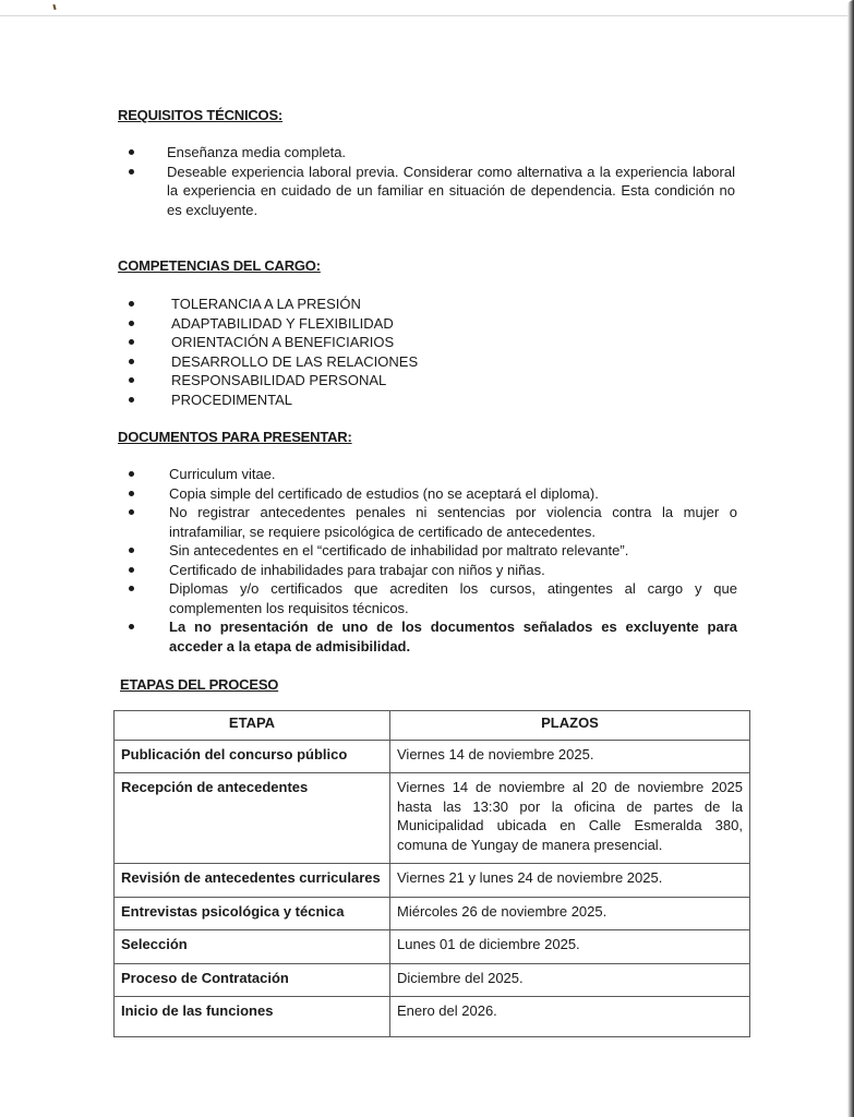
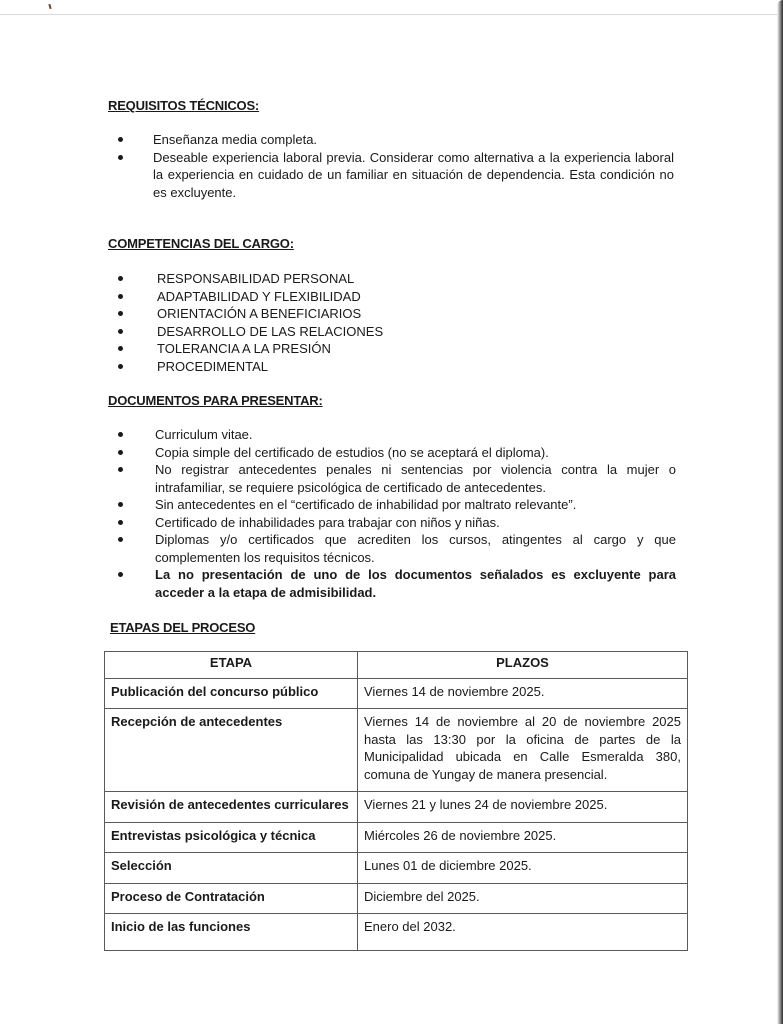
  REQUISITOS TÉCNICOS:
  Enseñanza media completa.
  Deseable experiencia laboral previa. Considerar como alternativa a la experiencia laboral la experiencia en cuidado de un familiar en situación de dependencia. Esta condición no es excluyente.
  COMPETENCIAS DEL CARGO:
- TOLERANCIA A LA PRESIÓN
+ RESPONSABILIDAD PERSONAL
  ADAPTABILIDAD Y FLEXIBILIDAD
  ORIENTACIÓN A BENEFICIARIOS
  DESARROLLO DE LAS RELACIONES
- RESPONSABILIDAD PERSONAL
+ TOLERANCIA A LA PRESIÓN
  PROCEDIMENTAL
  DOCUMENTOS PARA PRESENTAR:
  Curriculum vitae.
  Copia simple del certificado de estudios (no se aceptará el diploma).
  No registrar antecedentes penales ni sentencias por violencia contra la mujer o intrafamiliar, se requiere psicológica de certificado de antecedentes.
  Sin antecedentes en el “certificado de inhabilidad por maltrato relevante”.
  Certificado de inhabilidades para trabajar con niños y niñas.
  Diplomas y/o certificados que acrediten los cursos, atingentes al cargo y que complementen los requisitos técnicos.
  La no presentación de uno de los documentos señalados es excluyente para acceder a la etapa de admisibilidad.
  ETAPAS DEL PROCESO
  ETAPA	PLAZOS
  Publicación del concurso público	Viernes 14 de noviembre 2025.
  Recepción de antecedentes	Viernes 14 de noviembre al 20 de noviembre 2025 hasta las 13:30 por la oficina de partes de la Municipalidad ubicada en Calle Esmeralda 380, comuna de Yungay de manera presencial.
  Revisión de antecedentes curriculares	Viernes 21 y lunes 24 de noviembre 2025.
  Entrevistas psicológica y técnica	Miércoles 26 de noviembre 2025.
  Selección	Lunes 01 de diciembre 2025.
  Proceso de Contratación	Diciembre del 2025.
- Inicio de las funciones	Enero del 2026.
+ Inicio de las funciones	Enero del 2032.
